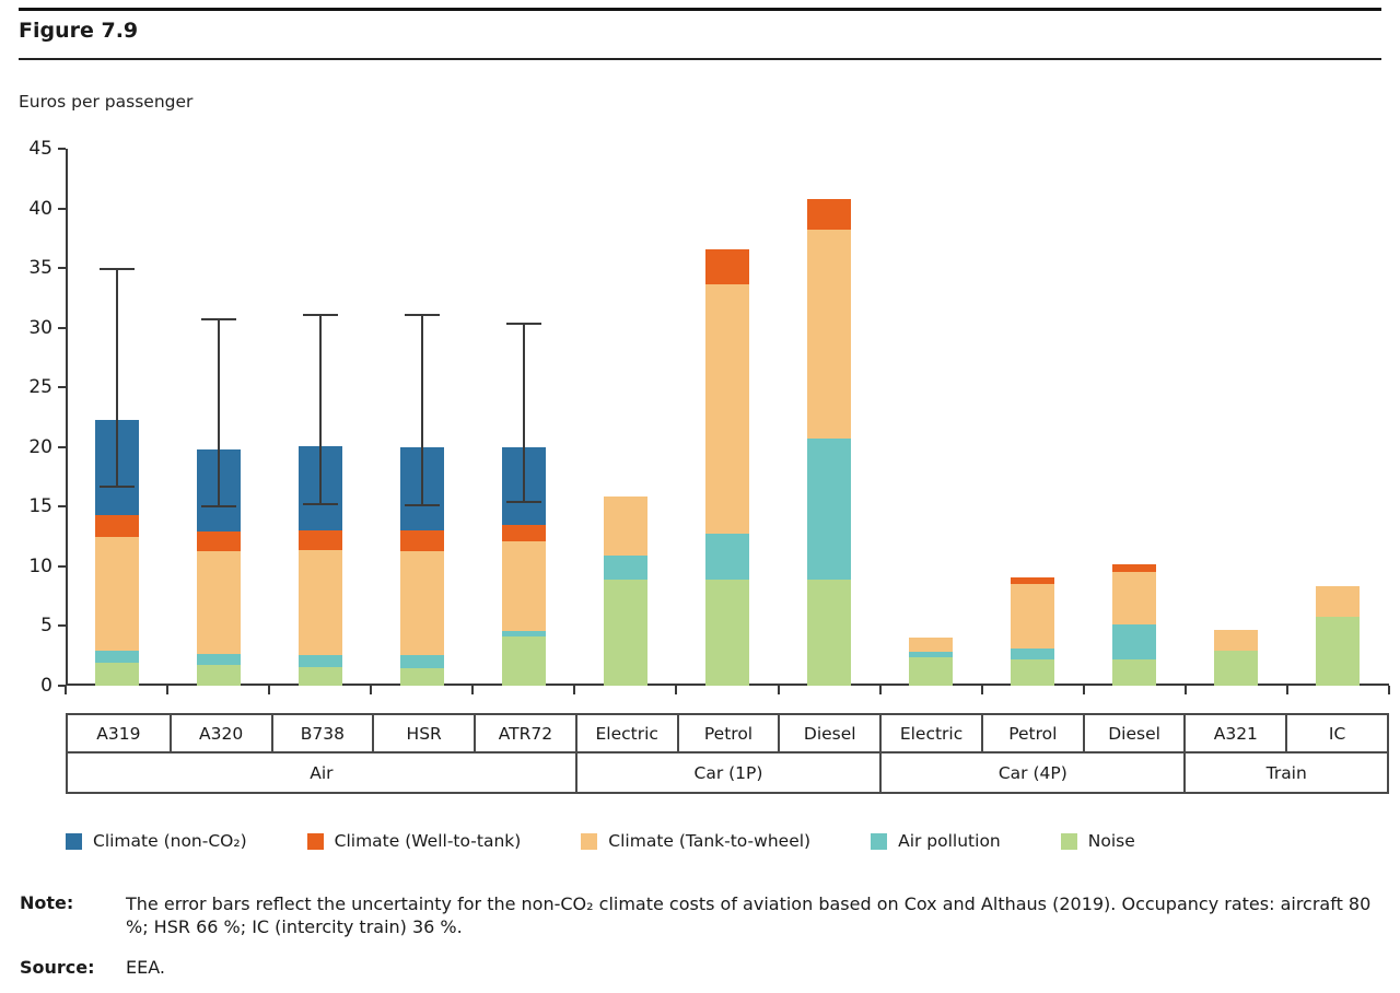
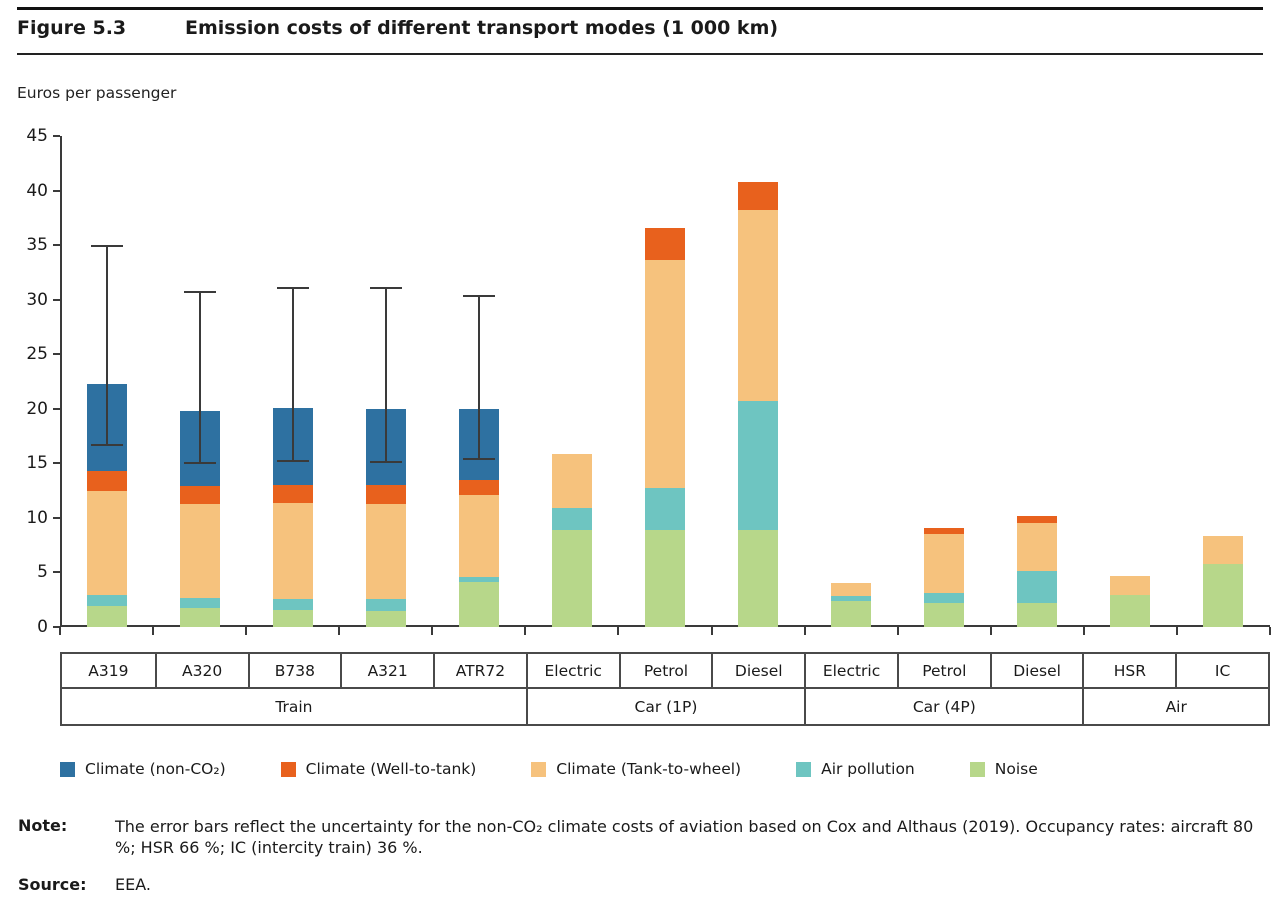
- Figure 7.9
+ Figure 5.3
+ Emission costs of different transport modes (1 000 km)
  Euros per passenger
  A319
  A320
  B738
- HSR
+ A321
  ATR72
  Electric
  Petrol
  Diesel
  Electric
  Petrol
  Diesel
- A321
+ HSR
  IC
- Air
+ Train
  Car (1P)
  Car (4P)
- Train
+ Air
  Climate (non-CO₂)
  Climate (Well-to-tank)
  Climate (Tank-to-wheel)
  Air pollution
  Noise
  Note:
  The error bars reflect the uncertainty for the non-CO₂ climate costs of aviation based on Cox and Althaus (2019). Occupancy rates: aircraft 80 %; HSR 66 %; IC (intercity train) 36 %.
  Source:
  EEA.
  0
  5
  10
  15
  20
  25
  30
  35
  40
  45
